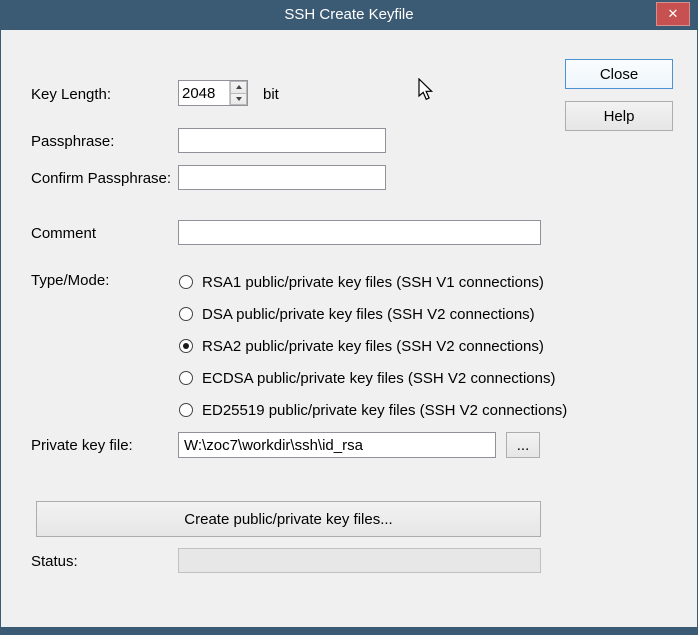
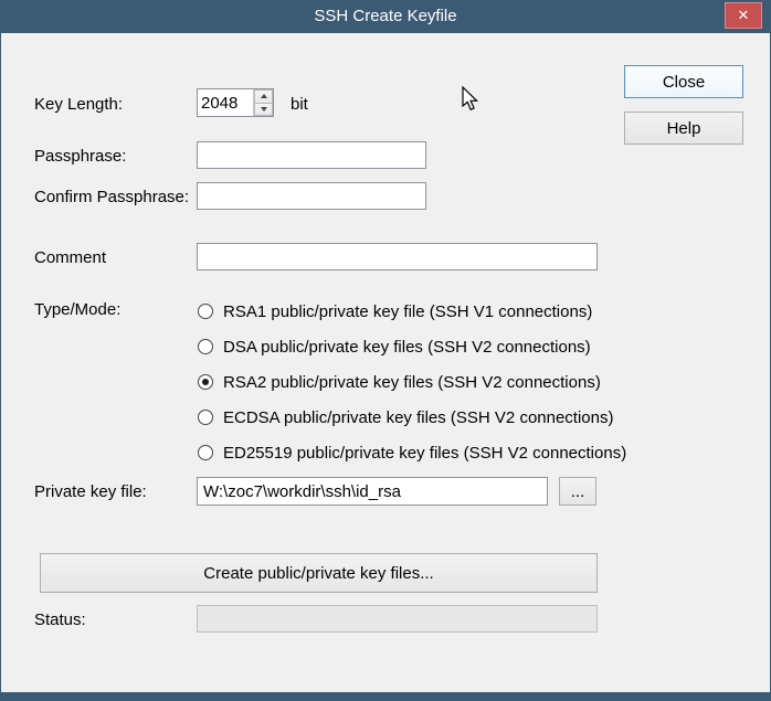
  SSH Create Keyfile
  ✕
  Key Length:
  2048
  bit
  Passphrase:
  Confirm Passphrase:
  Comment
  Type/Mode:
- RSA1 public/private key files (SSH V1 connections)
+ RSA1 public/private key file (SSH V1 connections)
  DSA public/private key files (SSH V2 connections)
  RSA2 public/private key files (SSH V2 connections)
  ECDSA public/private key files (SSH V2 connections)
  ED25519 public/private key files (SSH V2 connections)
  Private key file:
  W:\zoc7\workdir\ssh\id_rsa
  ...
  Create public/private key files...
  Status:
  Close
  Help
